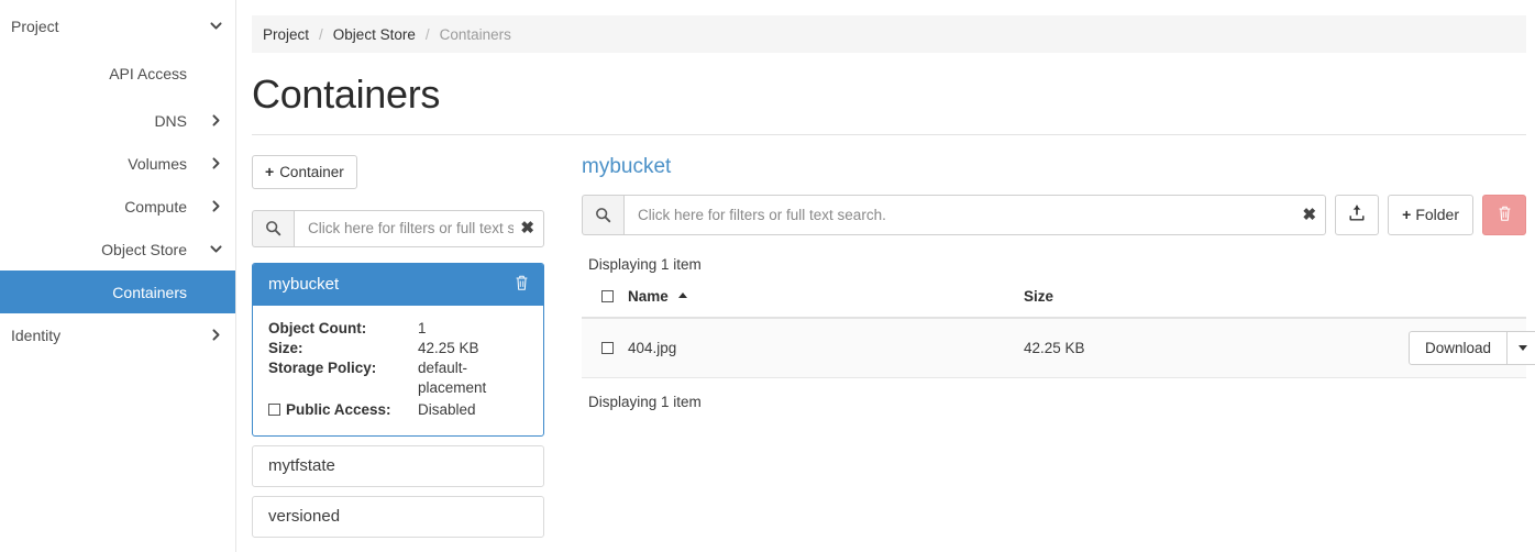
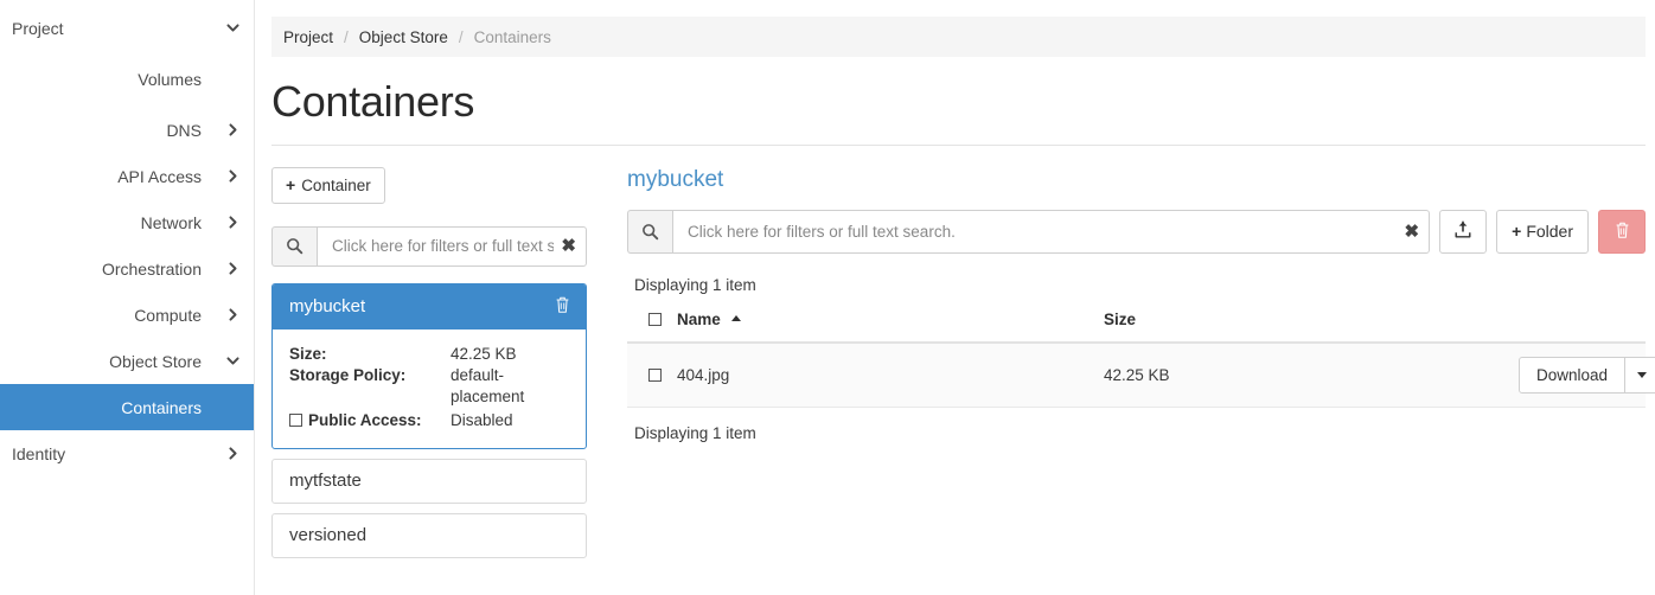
  Project
- API Access
+ Volumes
  DNS
- Volumes
+ API Access
+ Network
+ Orchestration
  Compute
  Object Store
  Containers
  Identity
  Project
  /
  Object Store
  /
  Containers
  Containers
  +
  Container
  Click here for filters or full text s
  ✖
  mybucket
- Object Count:
- 1
  Size:
  42.25 KB
  Storage Policy:
  default-placement
  Public Access:
  Disabled
  mytfstate
  versioned
  mybucket
  Click here for filters or full text search.
  ✖
  +
  Folder
  Displaying 1 item
  	Name	Size
  	404.jpg	42.25 KB	Download
  Displaying 1 item
